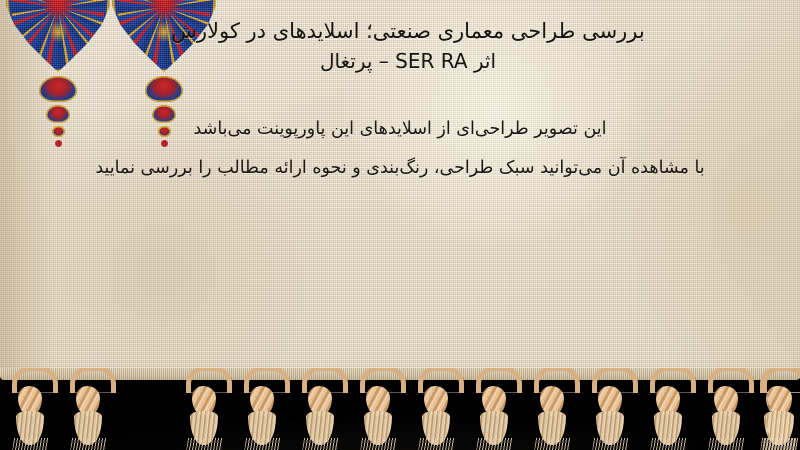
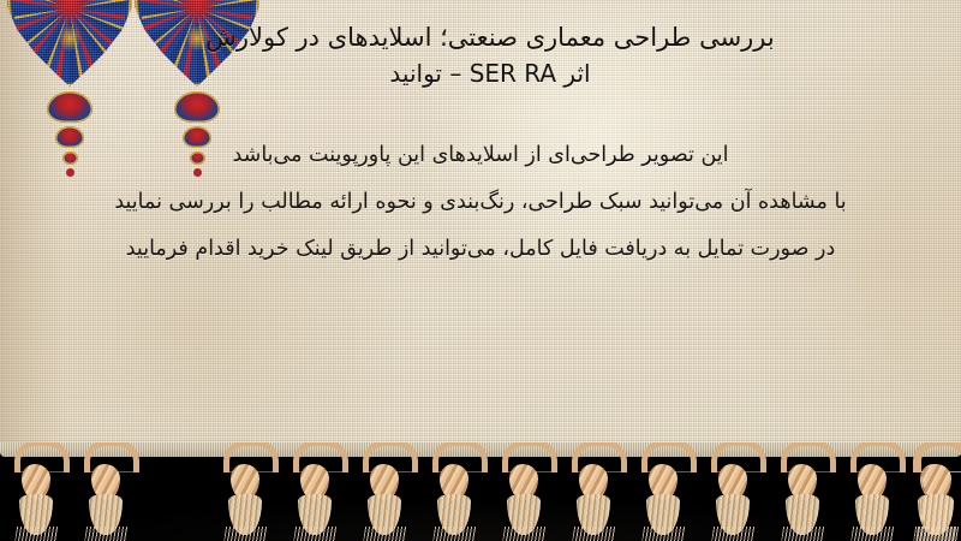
  بررسی طراحی معماری صنعتی؛ اسلایدهای در کولارش
- اثر SER RA – پرتغال
+ اثر SER RA – توانید
  این تصویر طراحی‌ای از اسلایدهای این پاورپوینت می‌باشد
  با مشاهده آن میتوانید سبک طراحی، رنگ‌بندی و نحوه ارائه مطالب را بررسی نمایید
+ در صورت تمایل به دریافت فایل کامل، می‌توانید از طریق لینک خرید اقدام فرمایید
